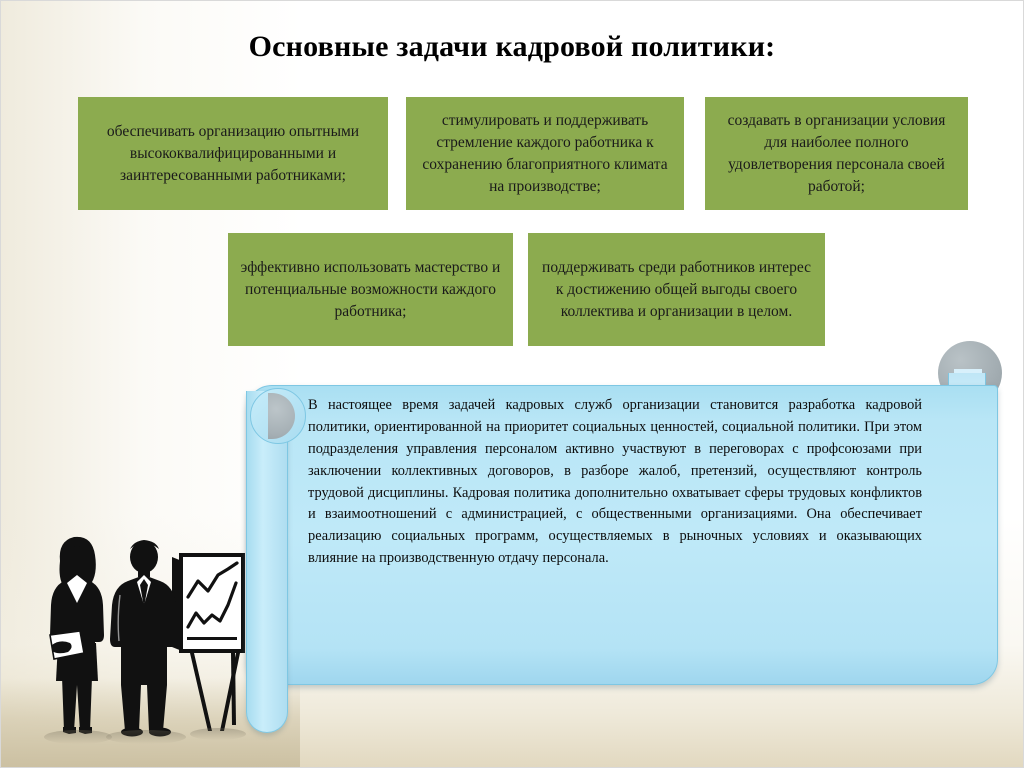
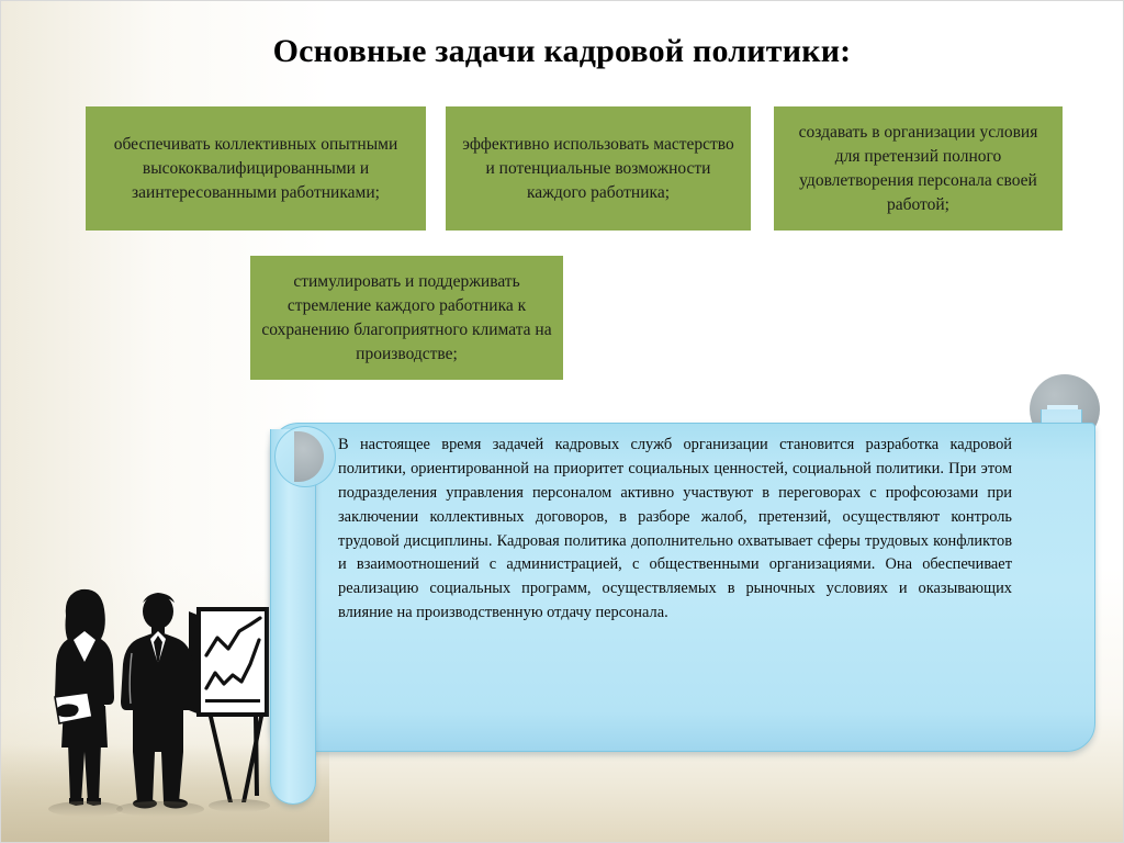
  Основные задачи кадровой политики:
- обеспечивать организацию опытными высококвалифицированными и заинтересованными работниками;
+ обеспечивать коллективных опытными высококвалифицированными и заинтересованными работниками;
- стимулировать и поддерживать стремление каждого работника к сохранению благоприятного климата на производстве;
+ эффективно использовать мастерство и потенциальные возможности каждого работника;
- создавать в организации условия для наиболее полного удовлетворения персонала своей работой;
+ создавать в организации условия для претензий полного удовлетворения персонала своей работой;
- эффективно использовать мастерство и потенциальные возможности каждого работника;
+ стимулировать и поддерживать стремление каждого работника к сохранению благоприятного климата на производстве;
- поддерживать среди работников интерес к достижению общей выгоды своего коллектива и организации в целом.
  В настоящее время задачей кадровых служб организации становится разработка кадровой политики, ориентированной на приоритет социальных ценностей, социальной политики. При этом подразделения управления персоналом активно участвуют в переговорах с профсоюзами при заключении коллективных договоров, в разборе жалоб, претензий, осуществляют контроль трудовой дисциплины. Кадровая политика дополнительно охватывает сферы трудовых конфликтов и взаимоотношений с администрацией, с общественными организациями. Она обеспечивает реализацию социальных программ, осуществляемых в рыночных условиях и оказывающих влияние на производственную отдачу персонала.
